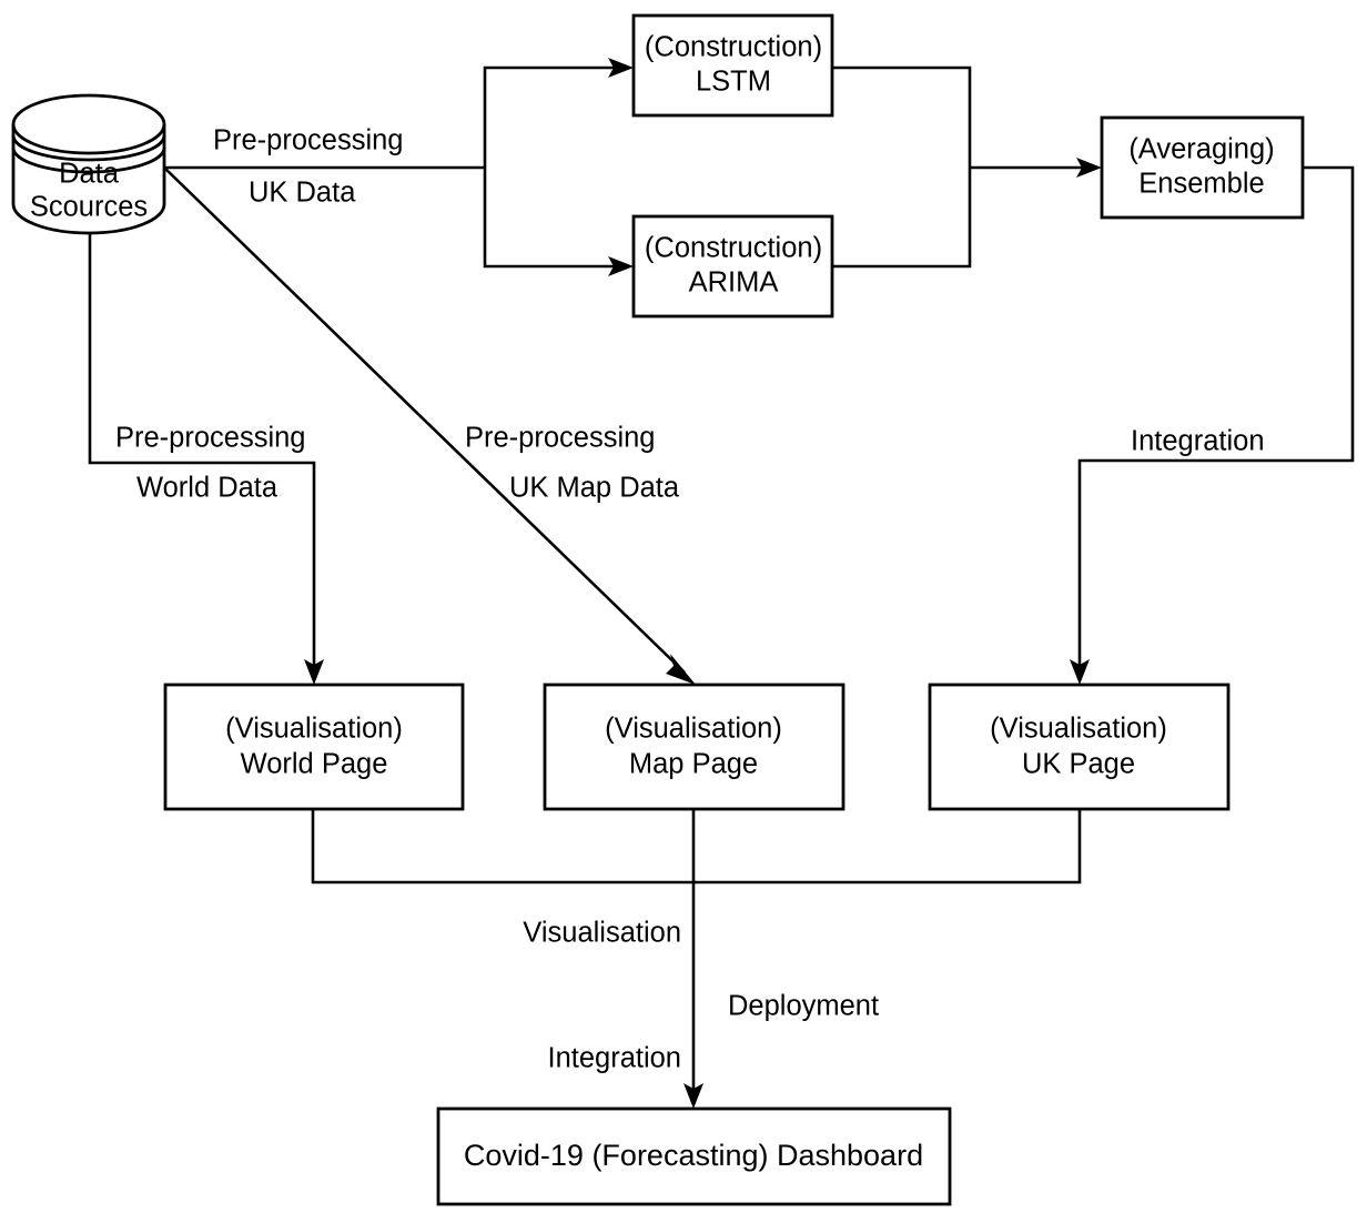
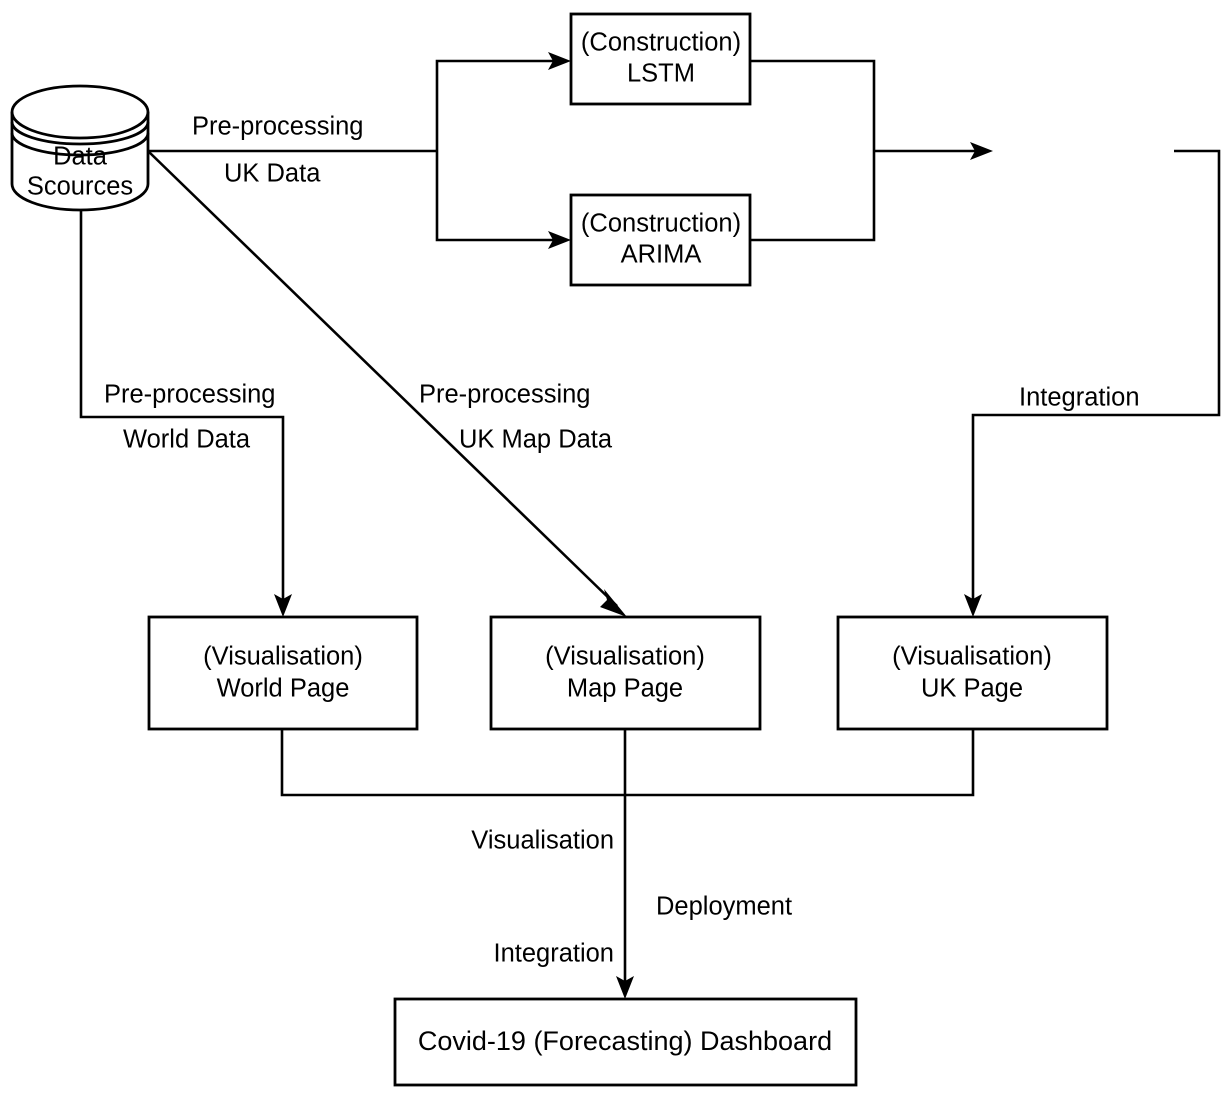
  Data
  Scources
  (Construction)
  LSTM
  (Construction)
  ARIMA
- (Averaging)
- Ensemble
  (Visualisation)
  World Page
  (Visualisation)
  Map Page
  (Visualisation)
  UK Page
  Covid-19 (Forecasting) Dashboard
  Pre-processing
  UK Data
  Pre-processing
  World Data
  Pre-processing
  UK Map Data
  Integration
  Visualisation
  Deployment
  Integration
